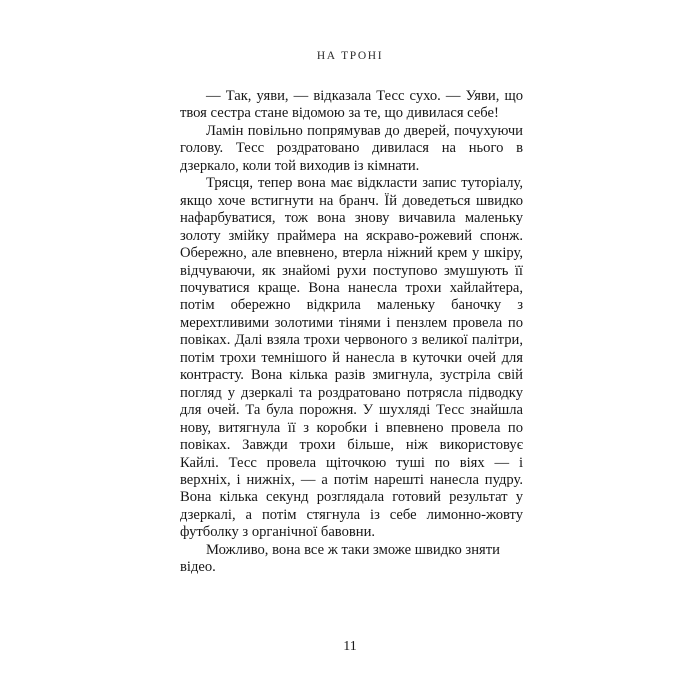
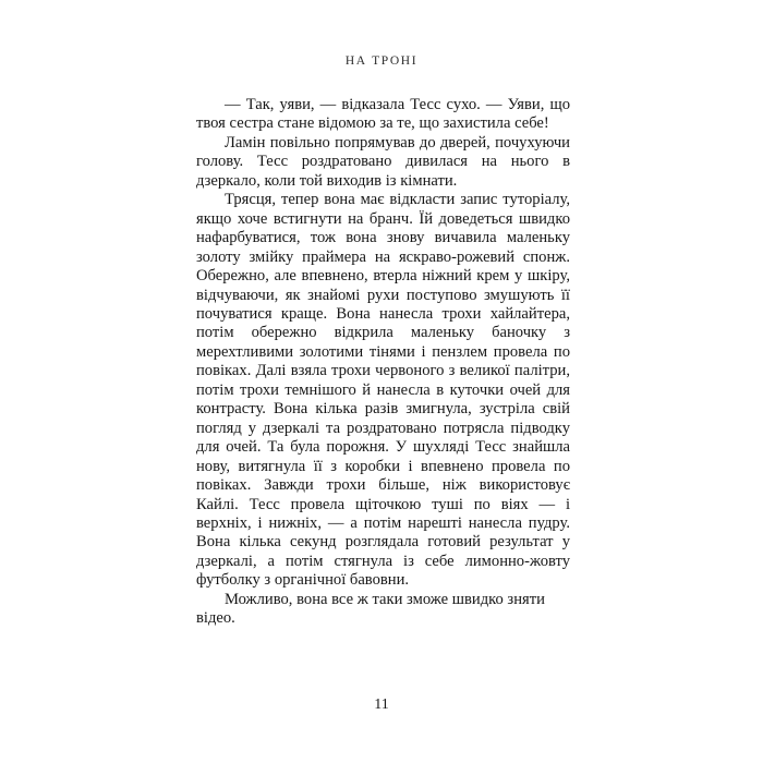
  НА ТРОНІ
- — Так, уяви, — відказала Тесс сухо. — Уяви, що твоя сестра стане відомою за те, що дивилася себе!
+ — Так, уяви, — відказала Тесс сухо. — Уяви, що твоя сестра стане відомою за те, що захистила себе!
  Ламін повільно попрямував до дверей, почухуючи голову. Тесс роздратовано дивилася на нього в дзеркало, коли той виходив із кімнати.
  Трясця, тепер вона має відкласти запис туторіалу, якщо хоче встигнути на бранч. Їй доведеться швидко нафарбуватися, тож вона знову вичавила маленьку золоту змійку праймера на яскраво-рожевий спонж. Обережно, але впевнено, втерла ніжний крем у шкіру, відчуваючи, як знайомі рухи поступово змушують її почуватися краще. Вона нанесла трохи хайлайтера, потім обережно відкрила маленьку баночку з мерехтливими золотими тінями і пензлем провела по повіках. Далі взяла трохи червоного з великої палітри, потім трохи темнішого й нанесла в куточки очей для контрасту. Вона кілька разів змигнула, зустріла свій погляд у дзеркалі та роздратовано потрясла підводку для очей. Та була порожня. У шухляді Тесс знайшла нову, витягнула її з коробки і впевнено провела по повіках. Завжди трохи більше, ніж використовує Кайлі. Тесс провела щіточкою туші по віях — і верхніх, і нижніх, — а потім нарешті нанесла пудру. Вона кілька секунд розглядала готовий результат у дзеркалі, а потім стягнула із себе лимонно-жовту футболку з органічної бавовни.
  Можливо, вона все ж таки зможе швидко зняти відео.
  11
